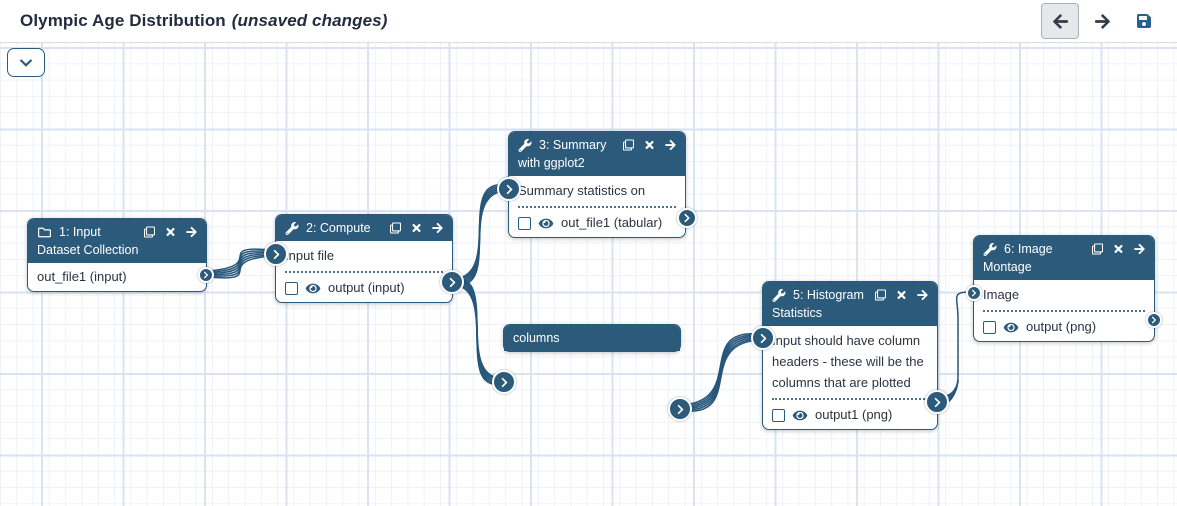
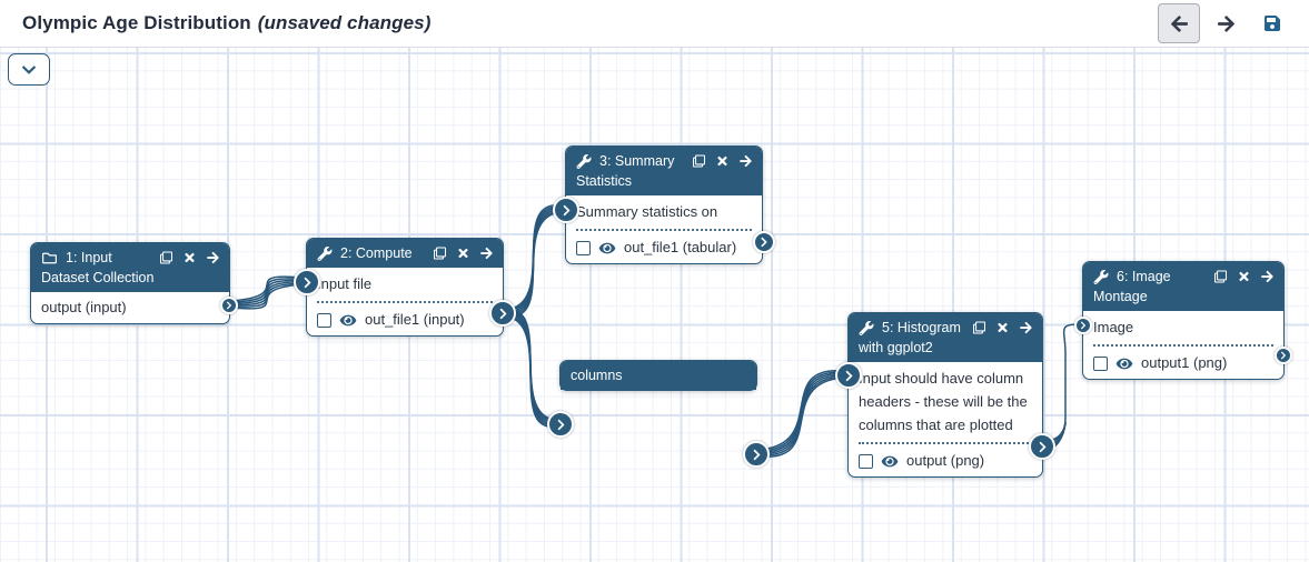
  Olympic Age Distribution (unsaved changes)
  1: Input
  Dataset Collection
- out_file1 (input)
+ output (input)
  2: Compute
  nput file
- output (input)
+ out_file1 (input)
  3: Summary
- with ggplot2
+ Statistics
  Summary statistics on
  out_file1 (tabular)
  columns
  5: Histogram
- Statistics
+ with ggplot2
  nput should have column headers - these will be the columns that are plotted
- output1 (png)
+ output (png)
  6: Image
  Montage
  Image
- output (png)
+ output1 (png)
